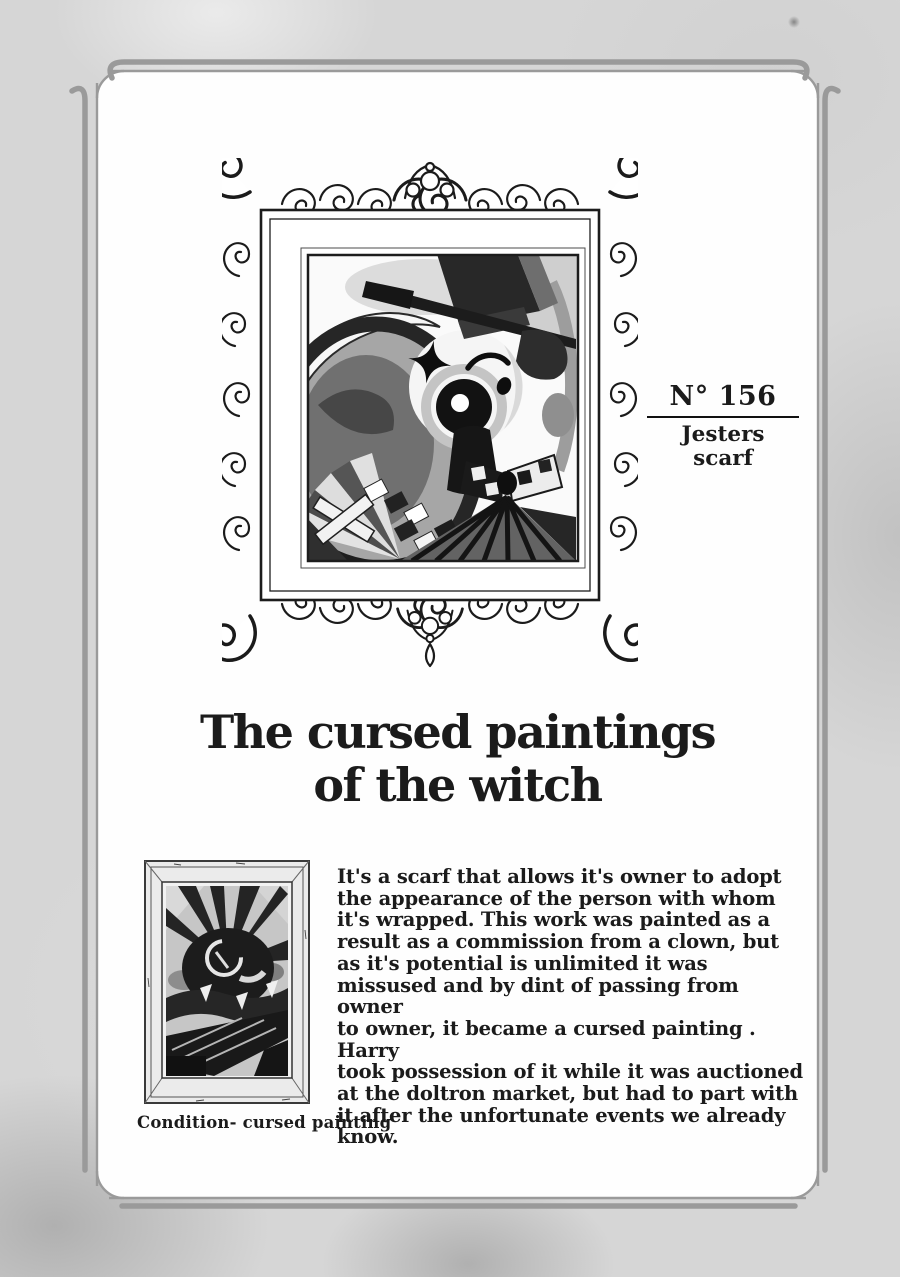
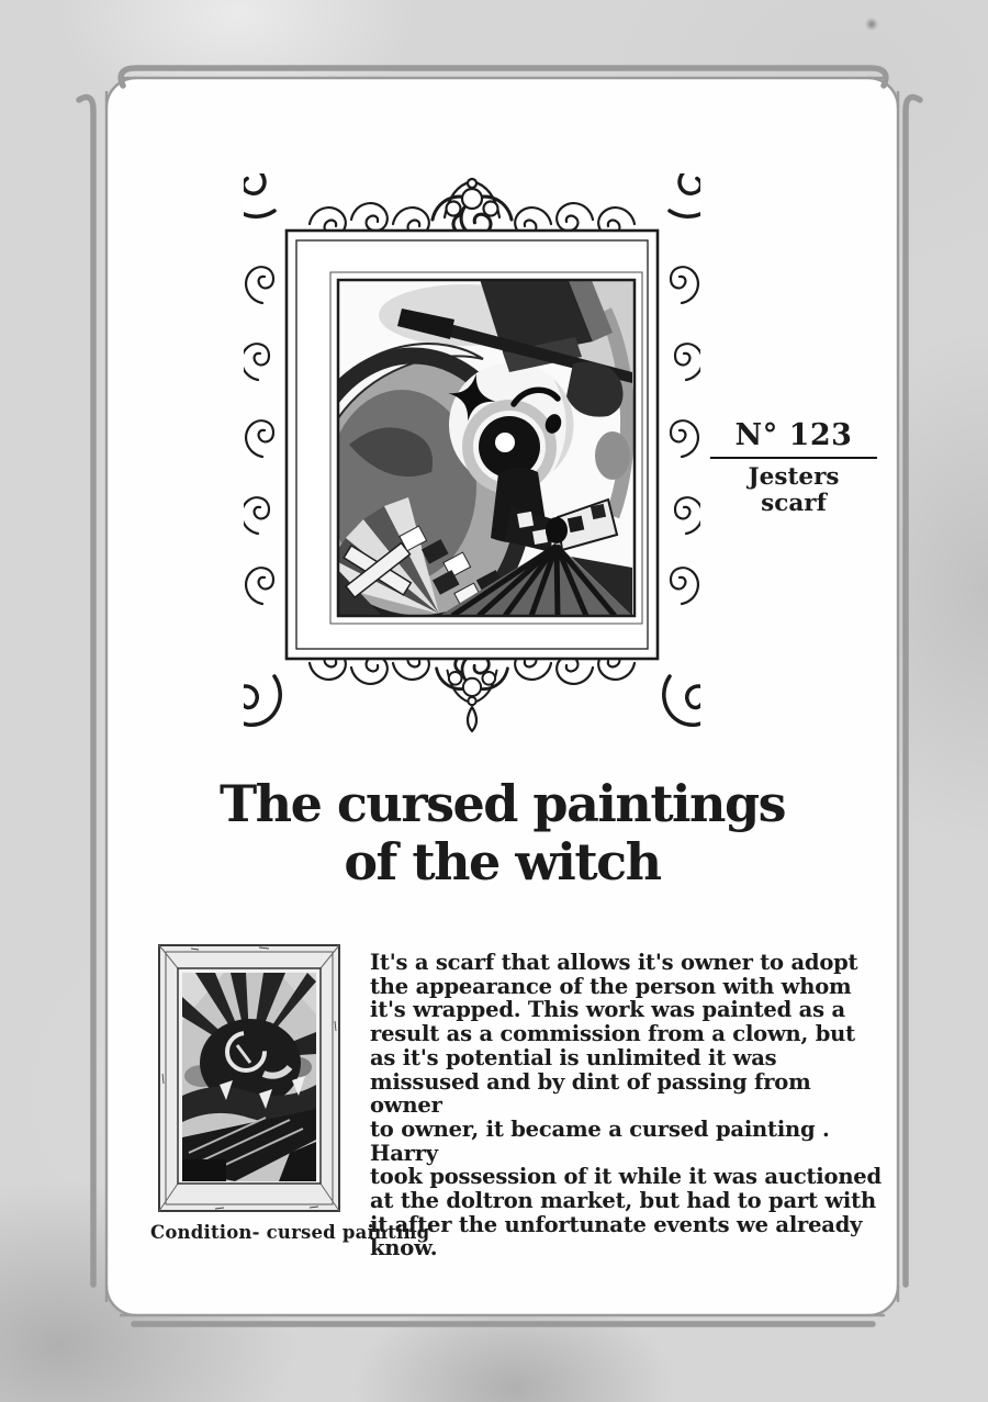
- N° 156
+ N° 123
  Jesters
  scarf
  The cursed paintings
  of the witch
  It's a scarf that allows it's owner to adopt
  the appearance of the person with whom
  it's wrapped. This work was painted as a
  result as a commission from a clown, but
  as it's potential is unlimited it was
  missused and by dint of passing from owner
  to owner, it became a cursed painting . Harry
  took possession of it while it was auctioned
  at the doltron market, but had to part with
  it after the unfortunate events we already
  know.
  Condition- cursed painting
